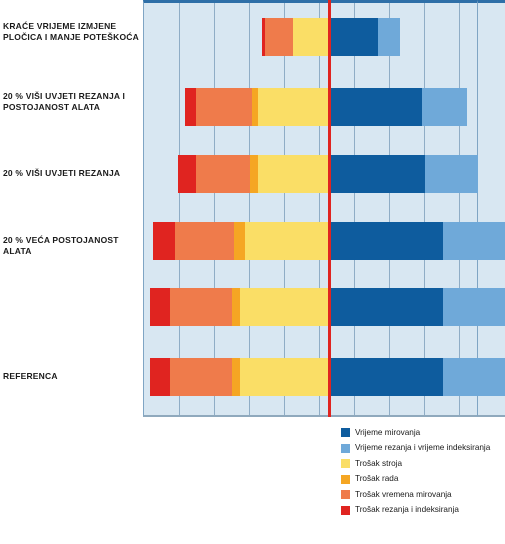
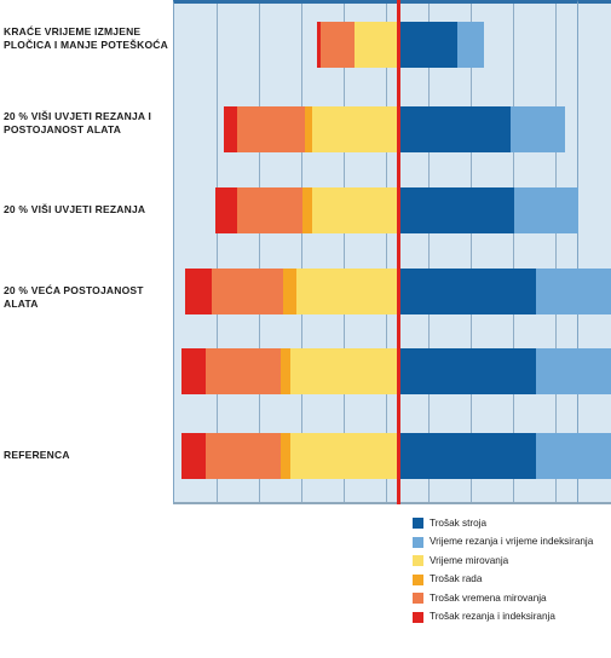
  KRAĆE VRIJEME IZMJENE PLOČICA I MANJE POTEŠKOĆA
  20 % VIŠI UVJETI REZANJA I POSTOJANOST ALATA
  20 % VIŠI UVJETI REZANJA
  20 % VEĆA POSTOJANOST ALATA
  REFERENCA
- Vrijeme mirovanja
+ Trošak stroja
  Vrijeme rezanja i vrijeme indeksiranja
- Trošak stroja
+ Vrijeme mirovanja
  Trošak rada
  Trošak vremena mirovanja
  Trošak rezanja i indeksiranja
